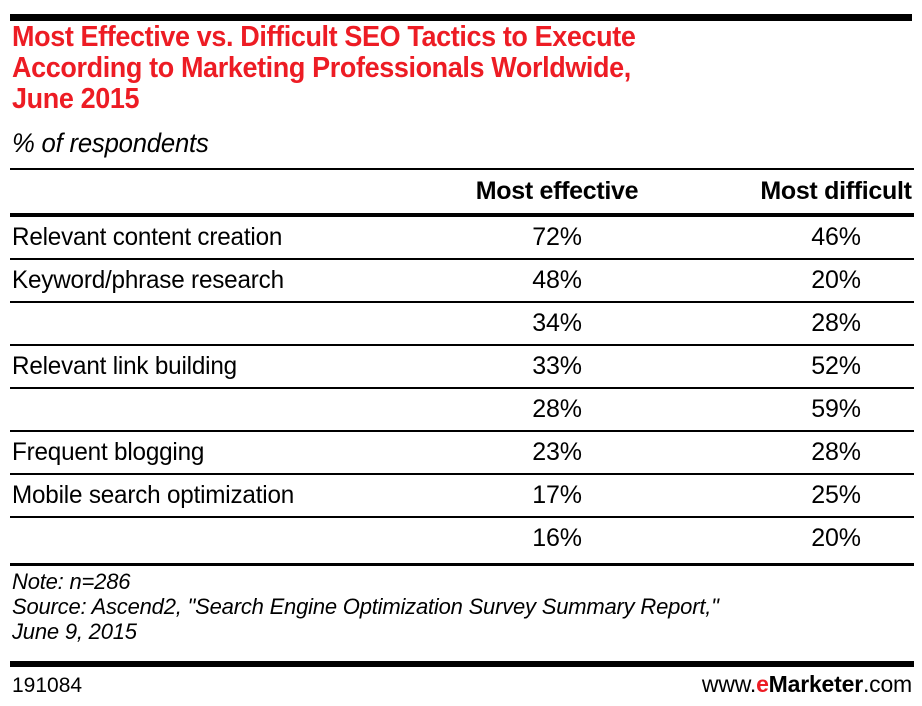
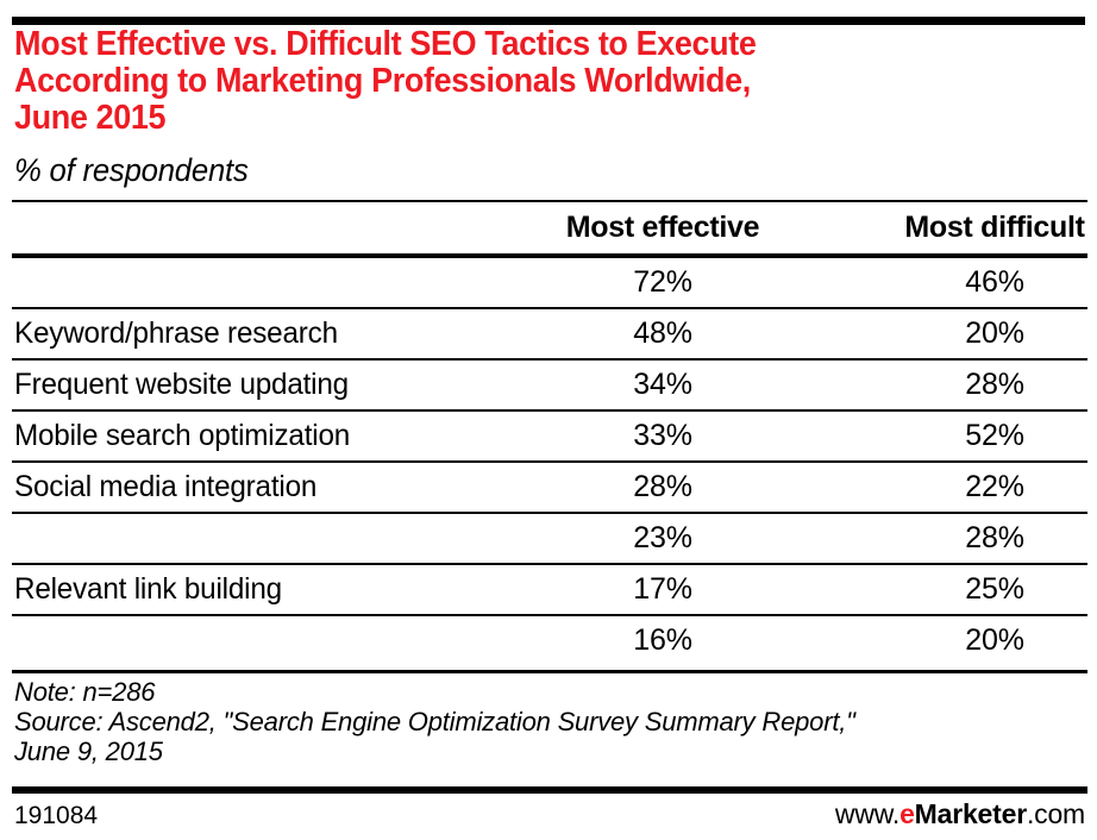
  Most Effective vs. Difficult SEO Tactics to Execute
  According to Marketing Professionals Worldwide,
  June 2015
  % of respondents
  Most effective
  Most difficult
- Relevant content creation
  72%
  46%
  Keyword/phrase research
  48%
  20%
+ Frequent website updating
  34%
  28%
- Relevant link building
+ Mobile search optimization
  33%
  52%
+ Social media integration
  28%
- 59%
+ 22%
- Frequent blogging
  23%
  28%
- Mobile search optimization
+ Relevant link building
  17%
  25%
  16%
  20%
  Note: n=286
  Source: Ascend2, "Search Engine Optimization Survey Summary Report,"
  June 9, 2015
  191084
  www.eMarketer.com
